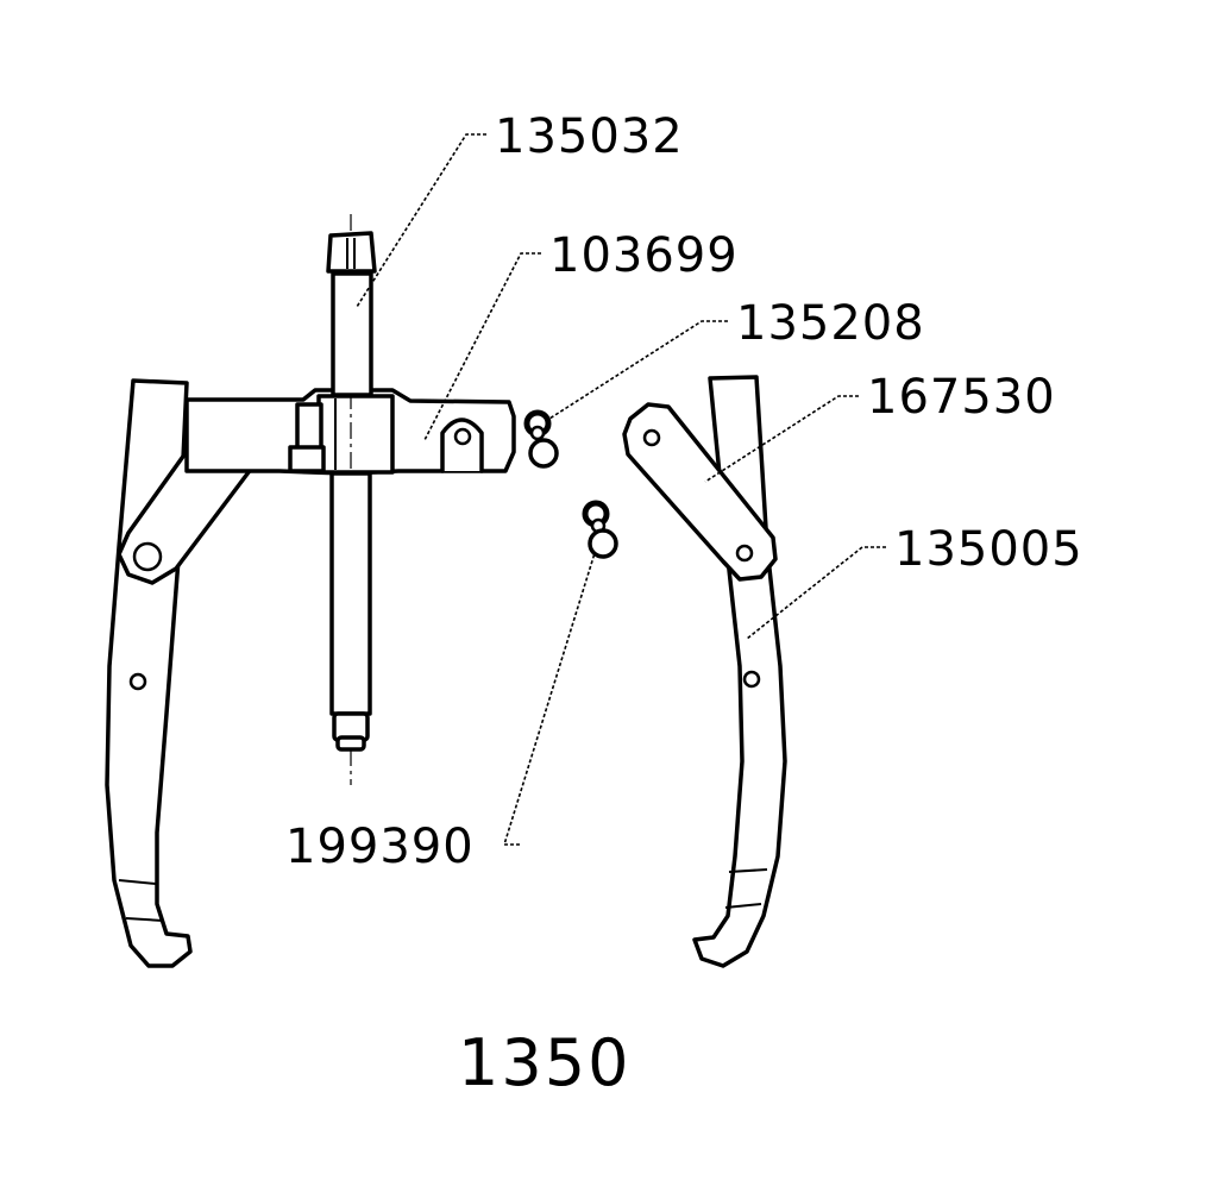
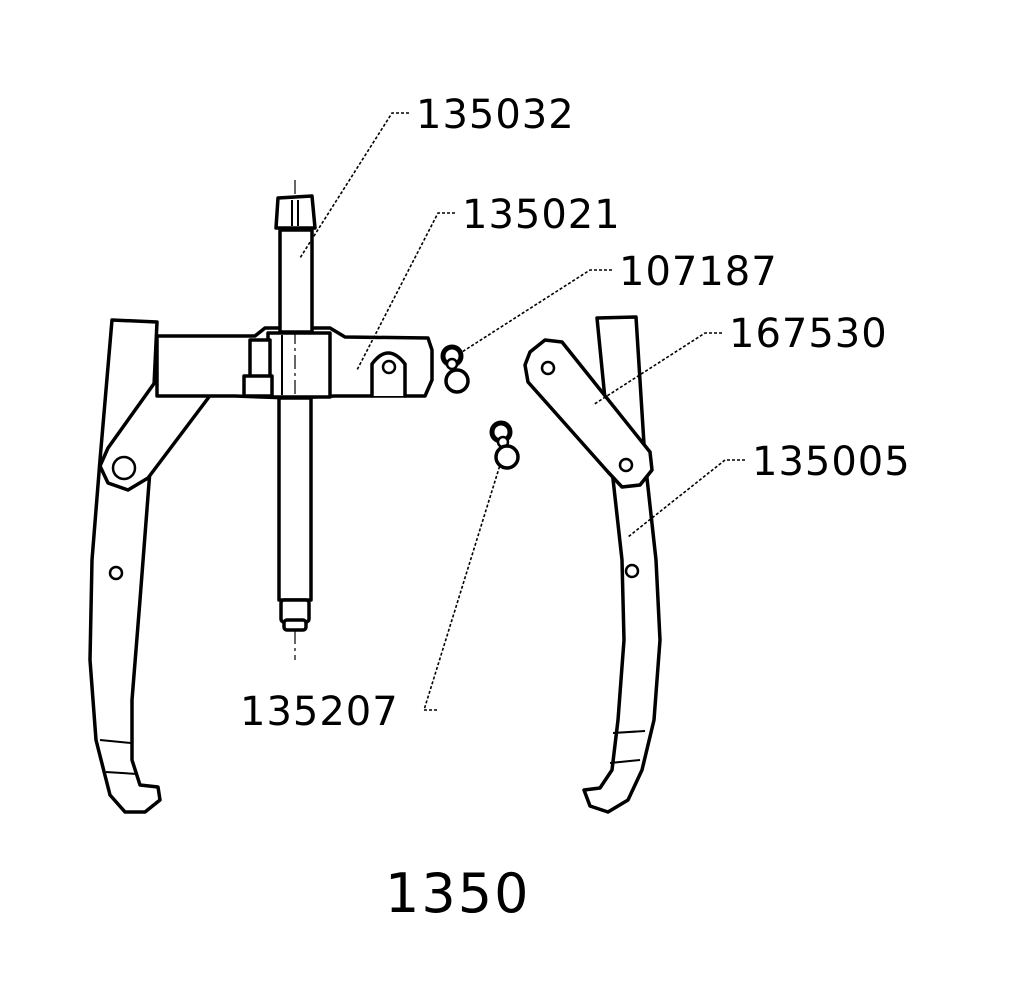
  135032
- 103699
+ 135021
- 135208
+ 107187
  167530
  135005
- 199390
+ 135207
  1350
